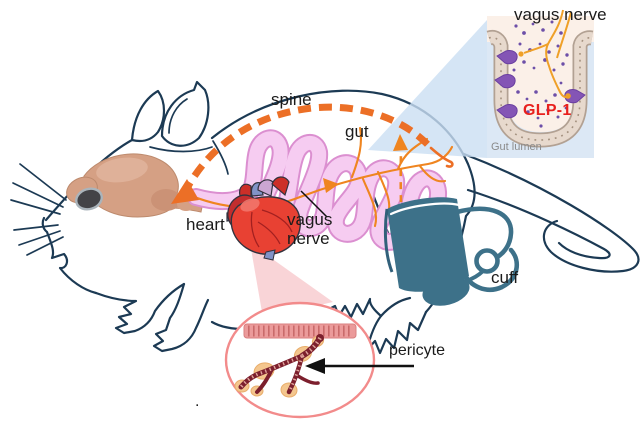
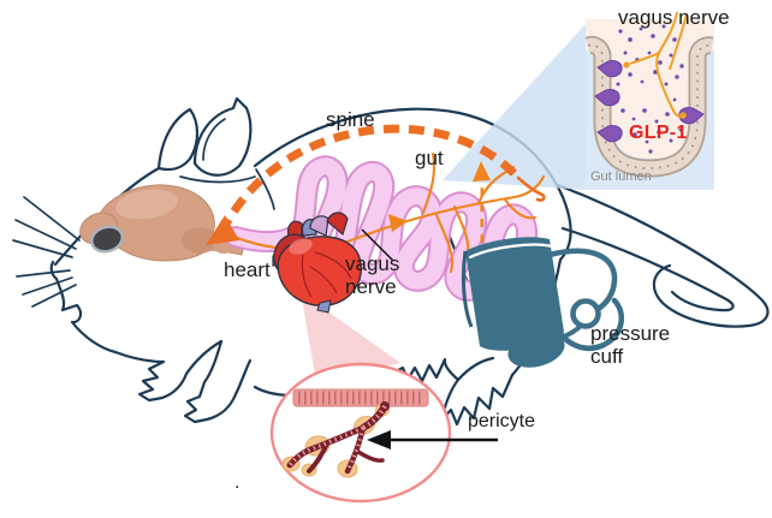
  spine
  gut
  heart
  vagus
  nerve
  vagus nerve
  GLP-1
  Gut lumen
+ pressure
  cuff
  pericyte
  .
